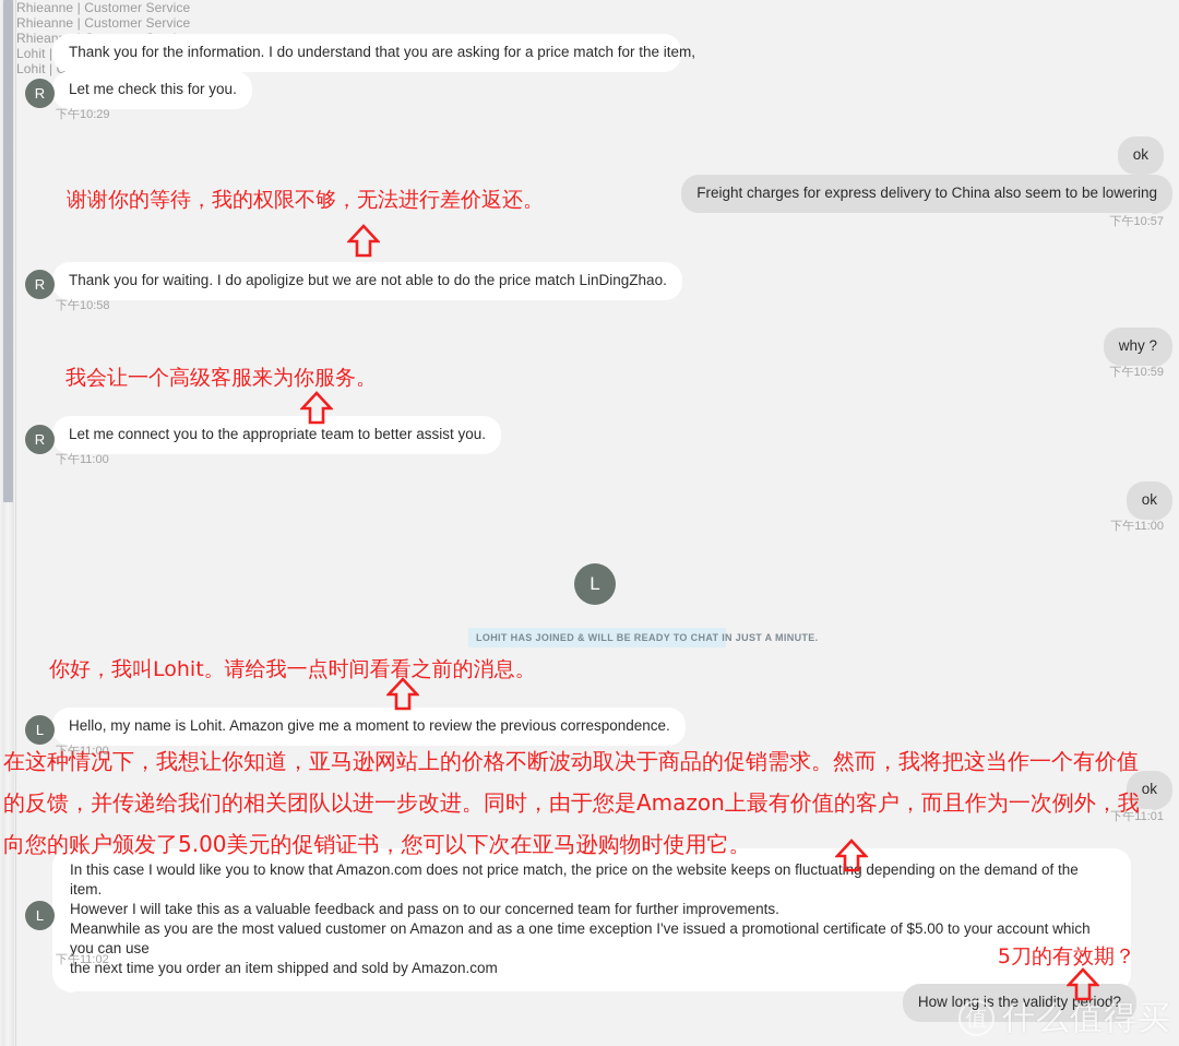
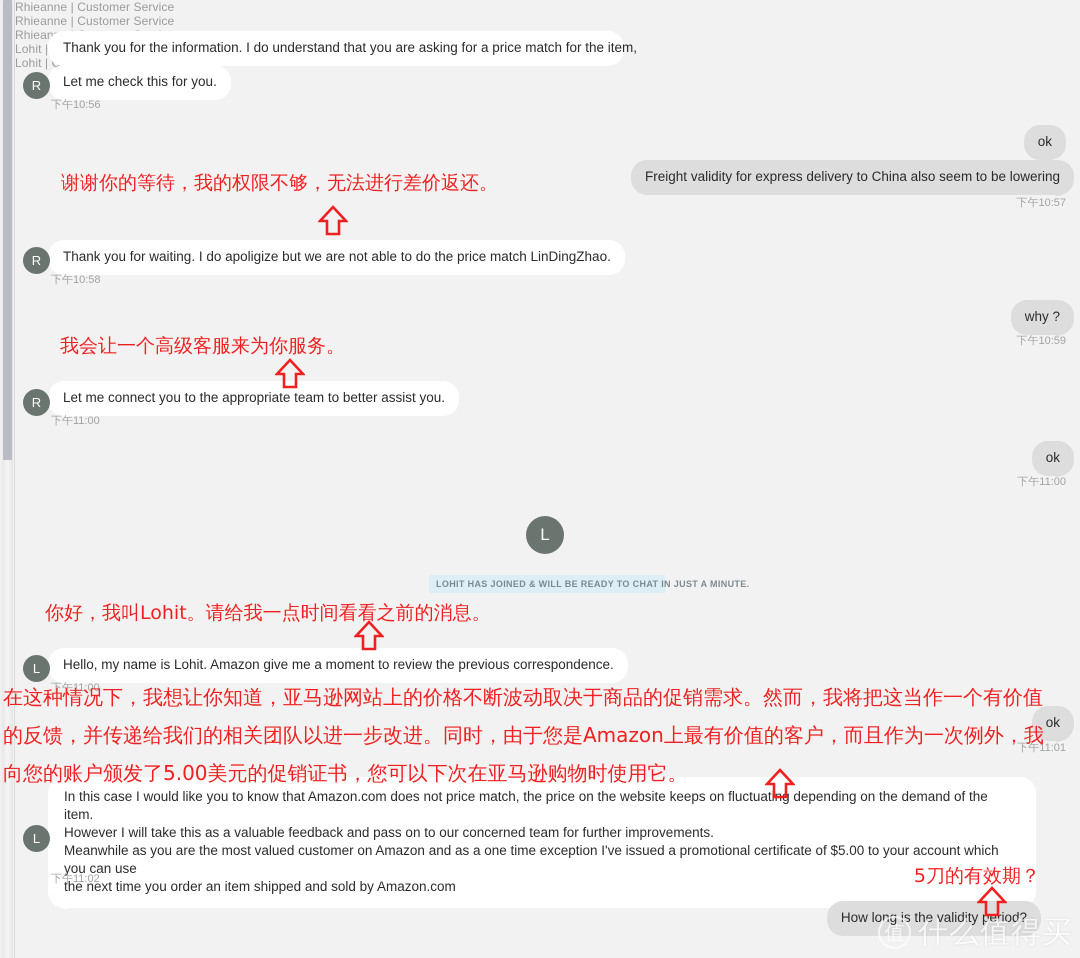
  Rhieanne | Customer Service
  Thank you for the information. I do understand that you are asking for a price match for the item,
  R
  Let me check this for you.
- 下午10:29
+ 下午10:56
  ok
- Freight charges for express delivery to China also seem to be lowering
+ Freight validity for express delivery to China also seem to be lowering
  下午10:57
  谢谢你的等待，我的权限不够，无法进行差价返还。
  Rhieanne | Customer Service
  R
  Thank you for waiting. I do apoligize but we are not able to do the price match LinDingZhao.
  下午10:58
  why ?
  下午10:59
  我会让一个高级客服来为你服务。
  R
  Let me connect you to the appropriate team to better assist you.
  下午11:00
  ok
  下午11:00
  L
  LOHIT HAS JOINED & WILL BE READY TO CHAT IN JUST A MINUTE.
  你好，我叫Lohit。请给我一点时间看看之前的消息。
  L
  Hello, my name is Lohit. Amazon give me a moment to review the previous correspondence.
  下午11:00
  ok
  下午11:01
  在这种情况下，我想让你知道，亚马逊网站上的价格不断波动取决于商品的促销需求。然而，我将把这当作一个有价值的反馈，并传递给我们的相关团队以进一步改进。同时，由于您是Amazon上最有价值的客户，而且作为一次例外，我向您的账户颁发了5.00美元的促销证书，您可以下次在亚马逊购物时使用它。
  L
  In this case I would like you to know that Amazon.com does not price match, the price on the website keeps on fluctuat depending on the demand of the item.
  However I will take this as a valuable feedback and pass on to our concerned team for further improvements.
  Meanwhile as you are the most valued customer on Amazon and as a one time exception I've issued a promotional certificate of $5.00 to your account which you can use
  the next time you order an item shipped and sold by Amazon.com
  下午11:02
  5刀的有效期？
  How long is the validity period?
  值
  什么值得买
